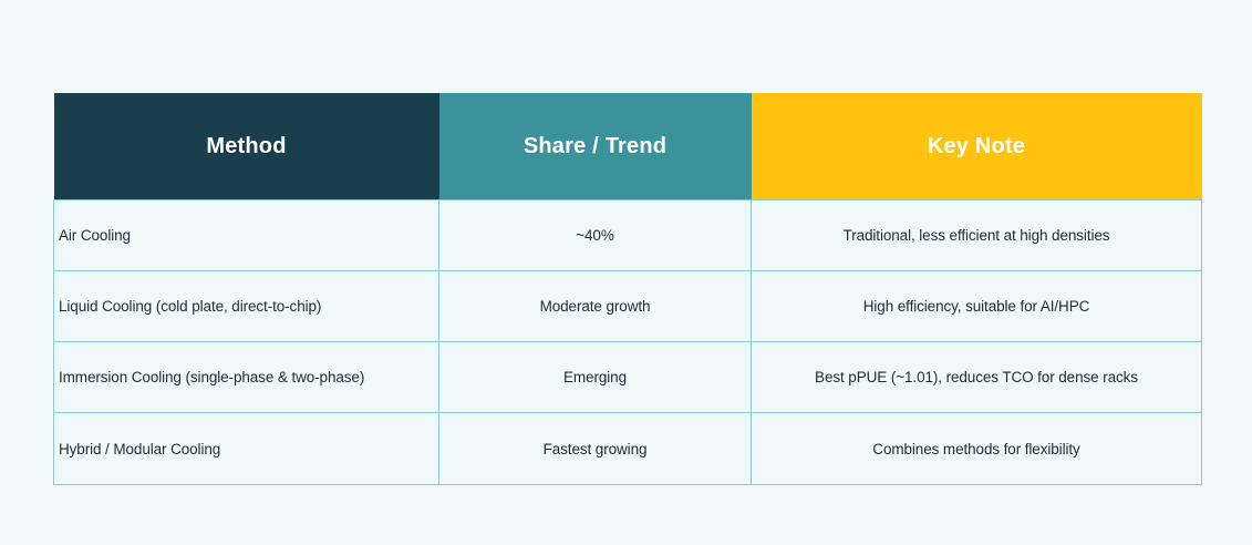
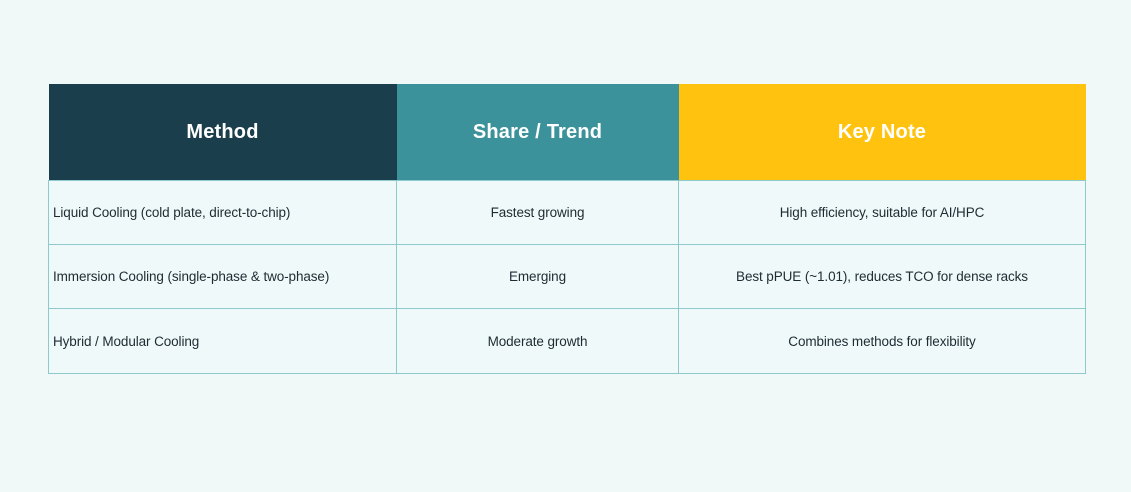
  Method	Share / Trend	Key Note
- Air Cooling	~40%	Traditional, less efficient at high densities
- Liquid Cooling (cold plate, direct-to-chip)	Moderate growth	High efficiency, suitable for AI/HPC
+ Liquid Cooling (cold plate, direct-to-chip)	Fastest growing	High efficiency, suitable for AI/HPC
  Immersion Cooling (single-phase & two-phase)	Emerging	Best pPUE (~1.01), reduces TCO for dense racks
- Hybrid / Modular Cooling	Fastest growing	Combines methods for flexibility
+ Hybrid / Modular Cooling	Moderate growth	Combines methods for flexibility
